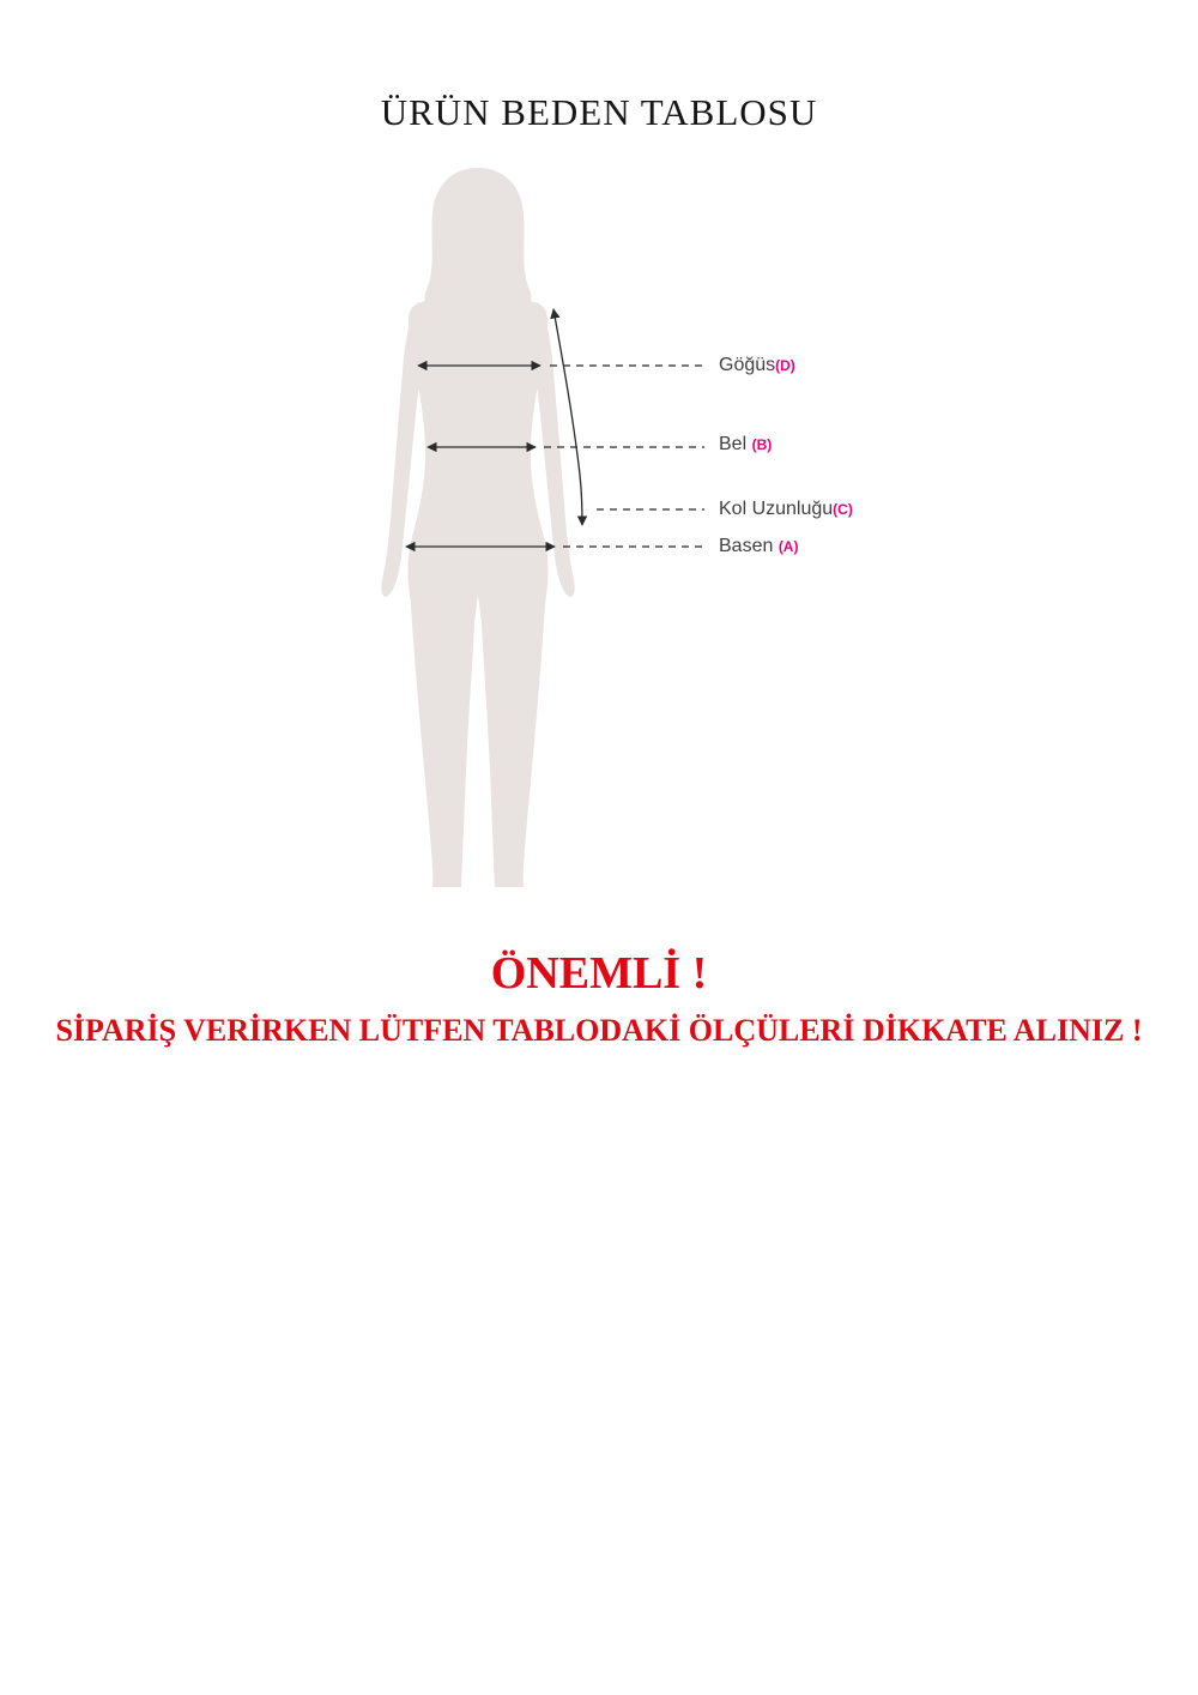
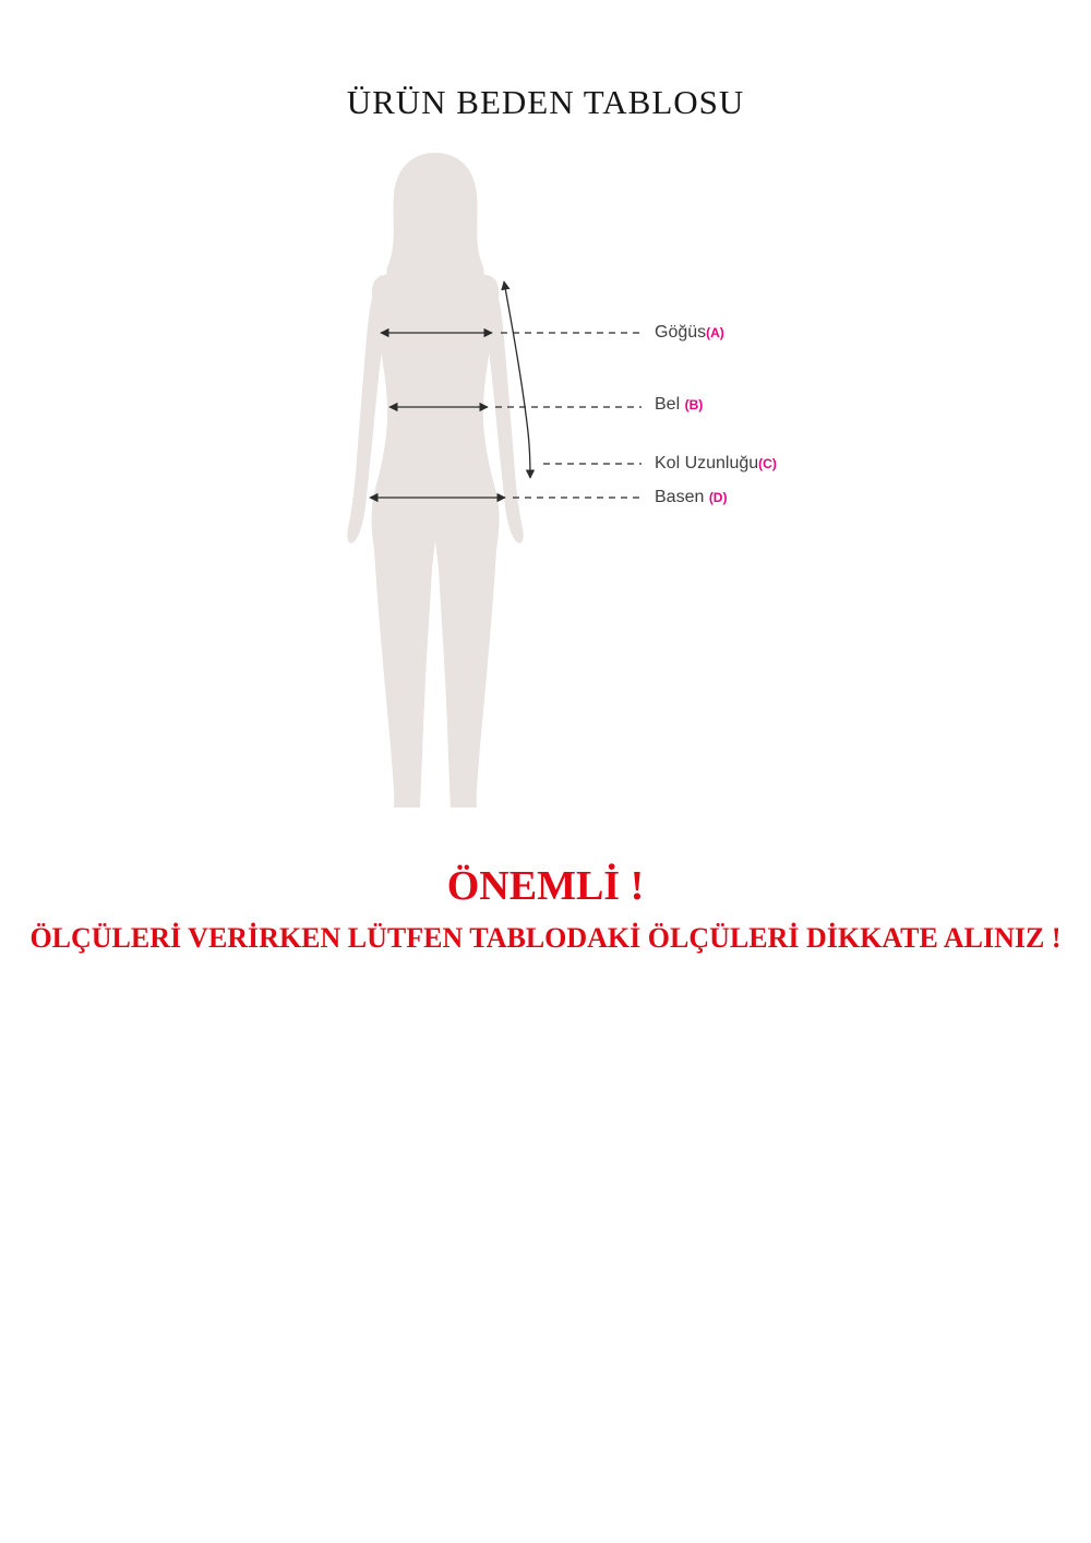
  ÜRÜN BEDEN TABLOSU
- Göğüs(D)
+ Göğüs(A)
  Bel (B)
  Kol Uzunluğu(C)
- Basen (A)
+ Basen (D)
  ÖNEMLİ !
- SİPARİŞ VERİRKEN LÜTFEN TABLODAKİ ÖLÇÜLERİ DİKKATE ALINIZ !
+ ÖLÇÜLERİ VERİRKEN LÜTFEN TABLODAKİ ÖLÇÜLERİ DİKKATE ALINIZ !
